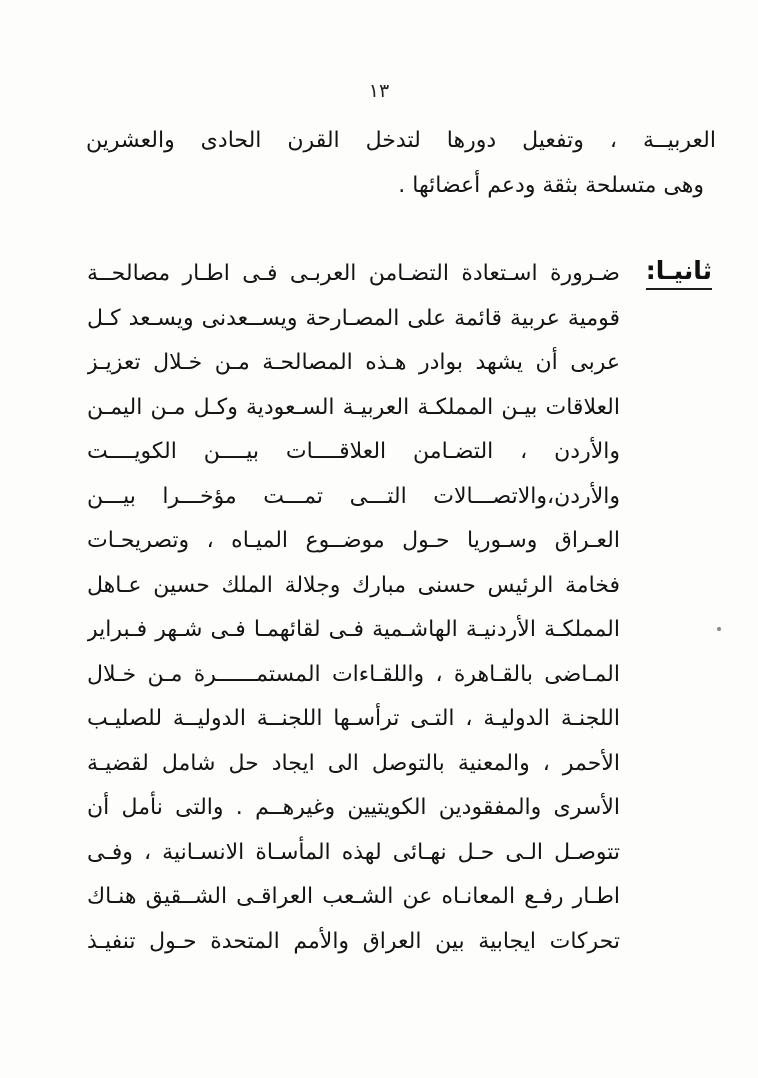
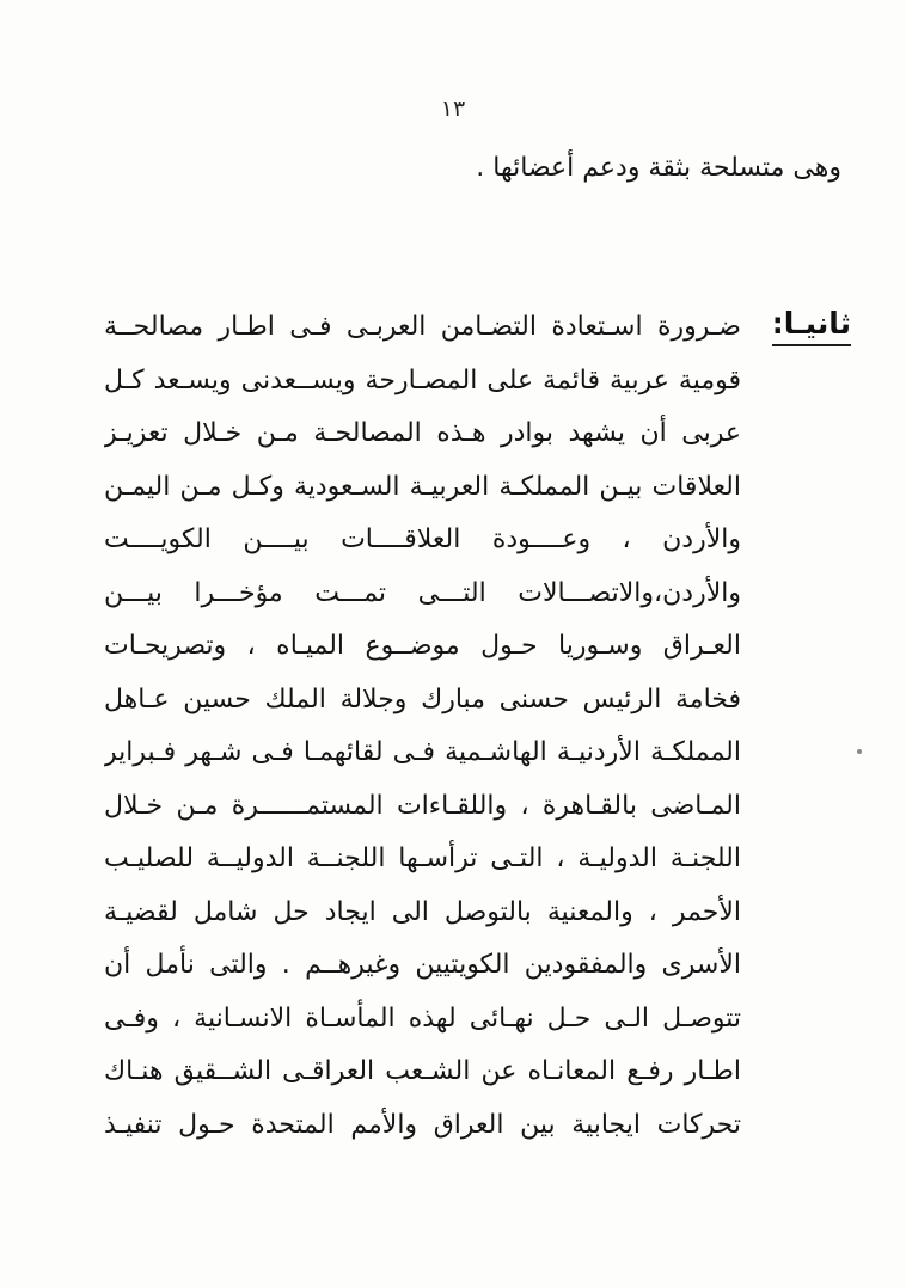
  ١٣
- العربيــة ، وتفعيل دورها لتدخل القرن الحادى والعشرين
  وهى متسلحة بثقة ودعم أعضائها .
  ثانيـا:
  ضـرورة اسـتعادة التضـامن العربـى فـى اطـار مصالحــة
  قومية عربية قائمة على المصـارحة ويســعدنى ويسـعد كـل
  عربى أن يشهد بوادر هـذه المصالحـة مـن خـلال تعزيـز
  العلاقات بيـن المملكـة العربيـة السـعودية وكـل مـن اليمـن
- والأردن ، التضـامن العلاقــــات بيــــن الكويــــت
+ والأردن ، وعــــودة العلاقــــات بيــــن الكويــــت
  والأردن،والاتصـــالات التـــى تمـــت مؤخـــرا بيـــن
  العـراق وسـوريا حـول موضــوع الميـاه ، وتصريحـات
  فخامة الرئيس حسنى مبارك وجلالة الملك حسين عـاهل
  المملكـة الأردنيـة الهاشـمية فـى لقائهمـا فـى شـهر فـبراير
  المـاضى بالقـاهرة ، واللقـاءات المستمــــــرة مـن خـلال
  اللجنـة الدوليـة ، التـى ترأسـها اللجنــة الدوليــة للصليـب
  الأحمر ، والمعنية بالتوصل الى ايجاد حل شامل لقضيـة
  الأسرى والمفقودين الكويتيين وغيرهــم . والتى نأمل أن
  تتوصـل الـى حـل نهـائى لهذه المأسـاة الانسـانية ، وفـى
  اطـار رفـع المعانـاه عن الشـعب العراقـى الشــقيق هنـاك
  تحركات ايجابية بين العراق والأمم المتحدة حـول تنفيـذ
